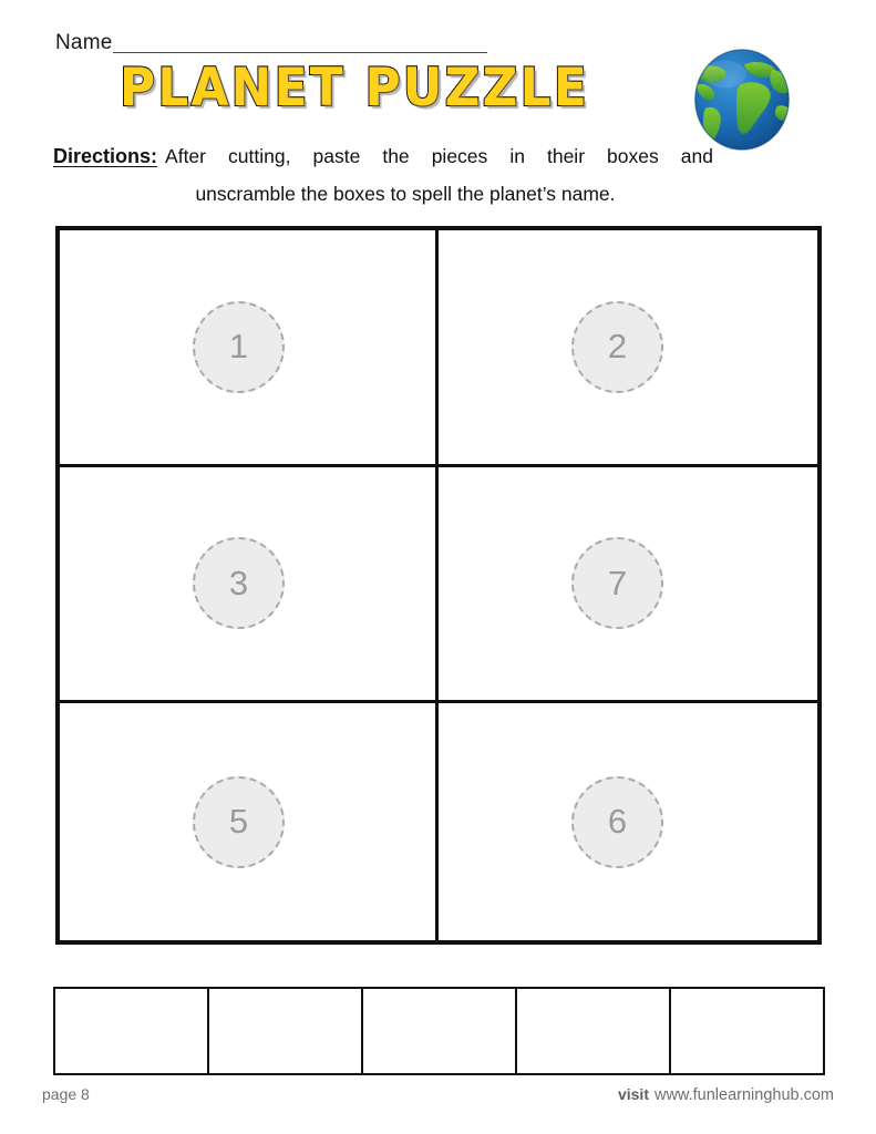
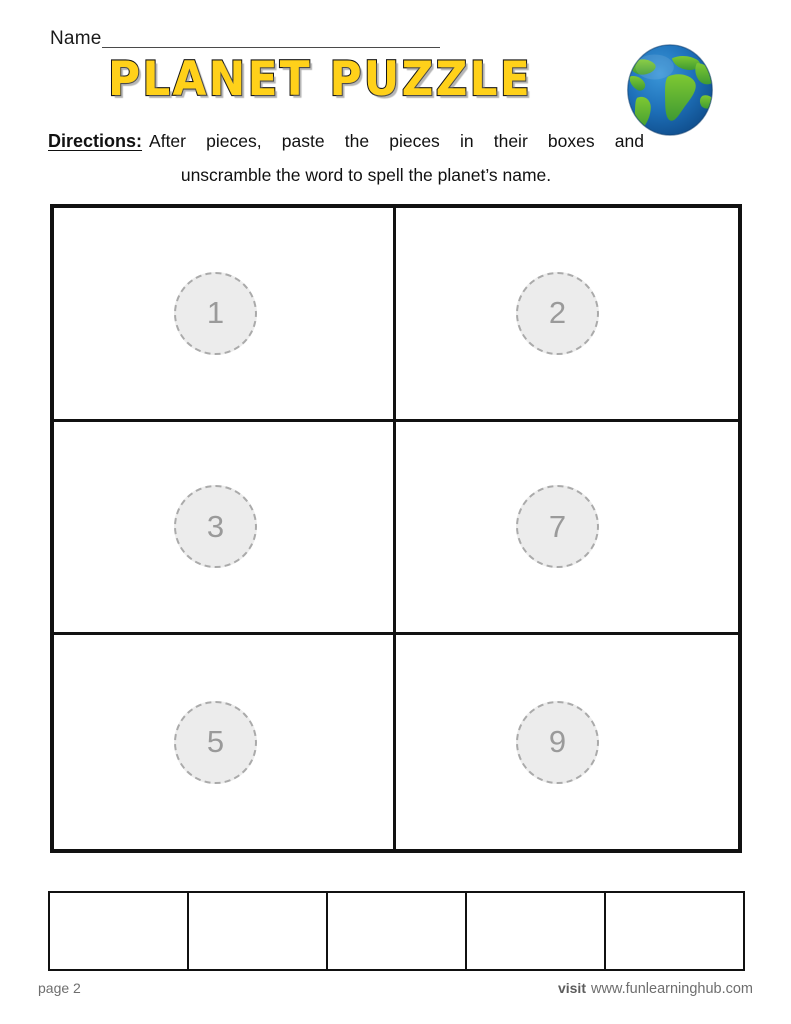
  Name
  PLANET PUZZLE
  Directions:
- After cutting, paste the pieces in their boxes and
+ After pieces, paste the pieces in their boxes and
- unscramble the boxes to spell the planet’s name.
+ unscramble the word to spell the planet’s name.
  1
  2
  3
  7
  5
- 6
+ 9
- page 8
+ page 2
  visit
  www.funlearninghub.com
